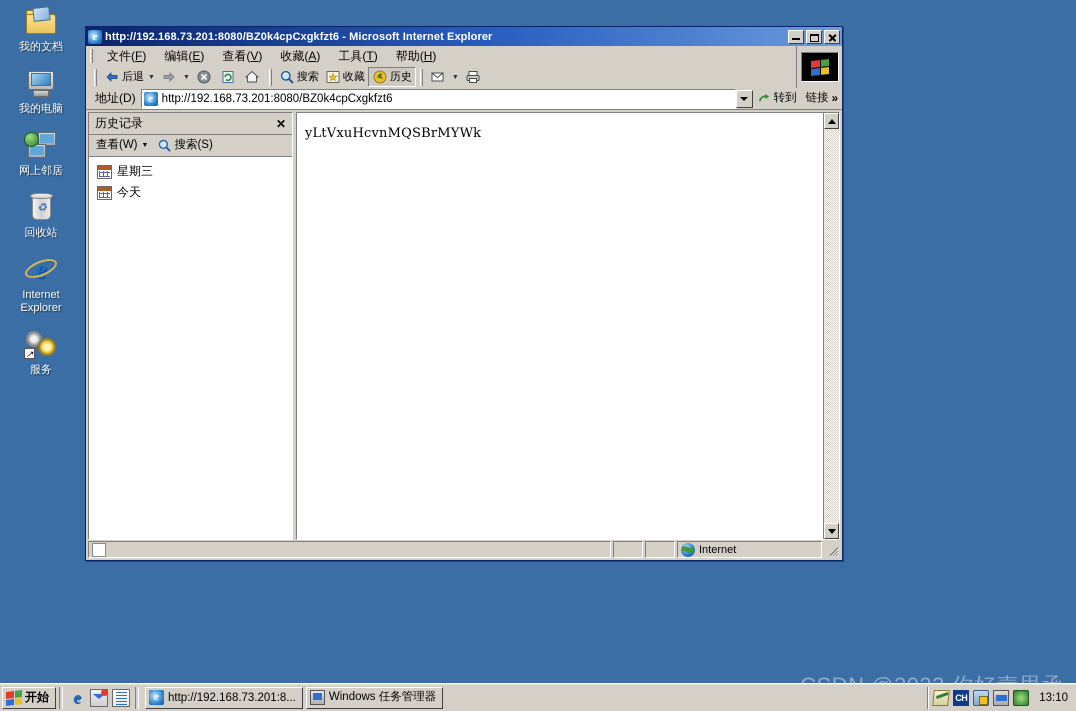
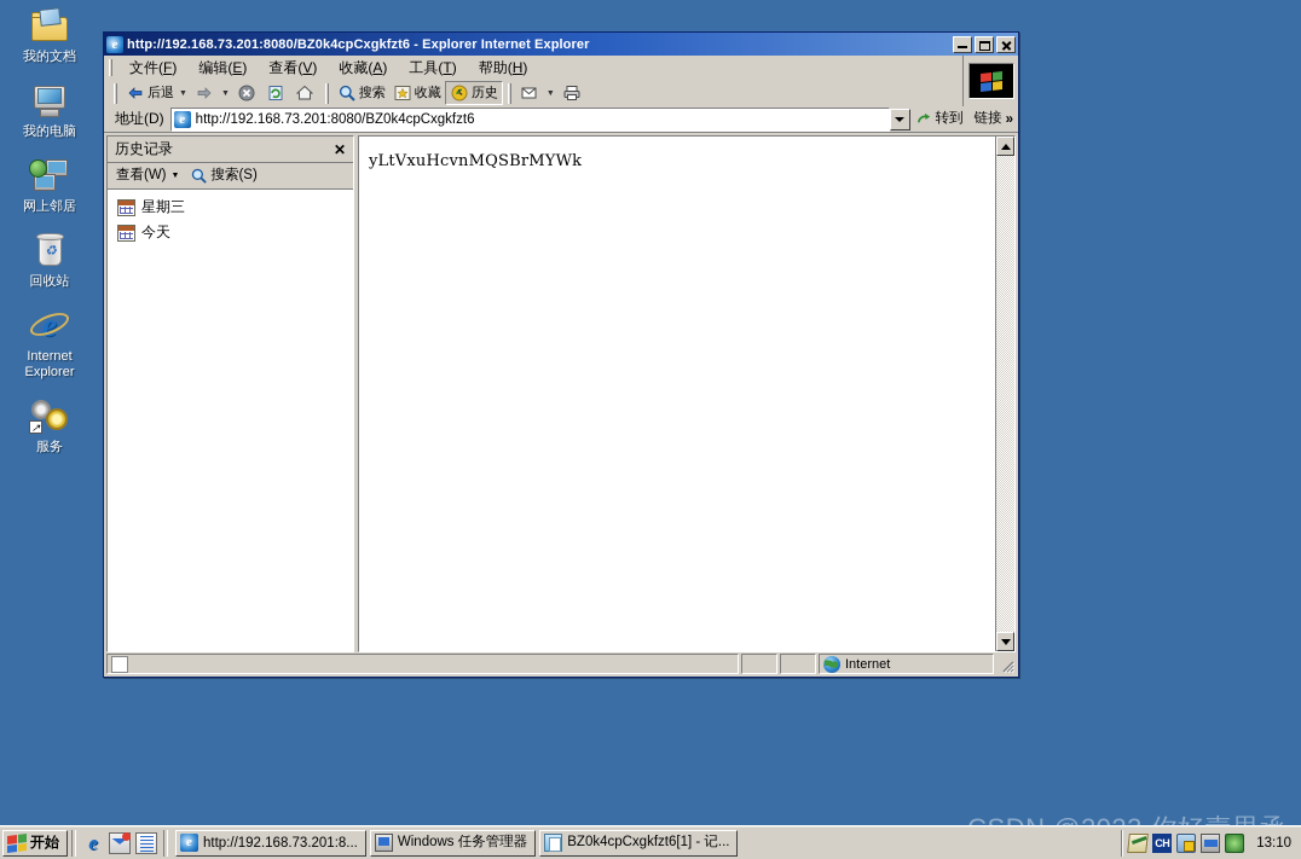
  我的文档
  我的电脑
  网上邻居
  ♻
  回收站
  e
  Internet Explorer
  ↗
  服务
- http://192.168.73.201:8080/BZ0k4cpCxgkfzt6 - Microsoft Internet Explorer
+ http://192.168.73.201:8080/BZ0k4cpCxgkfzt6 - Explorer Internet Explorer
  文件(F)
  编辑(E)
  查看(V)
  收藏(A)
  工具(T)
  帮助(H)
  后退
  搜索
  收藏
  历史
  地址(D)
  http://192.168.73.201:8080/BZ0k4cpCxgkfzt6
  转到
  链接
  »
  历史记录
  ✕
  查看(W)
  搜索(S)
  星期三
  今天
  yLtVxuHcvnMQSBrMYWk
  Internet
  开始
  e
  http://192.168.73.201:8...
  Windows 任务管理器
+ BZ0k4cpCxgkfzt6[1] - 记...
  CH
  13:10
